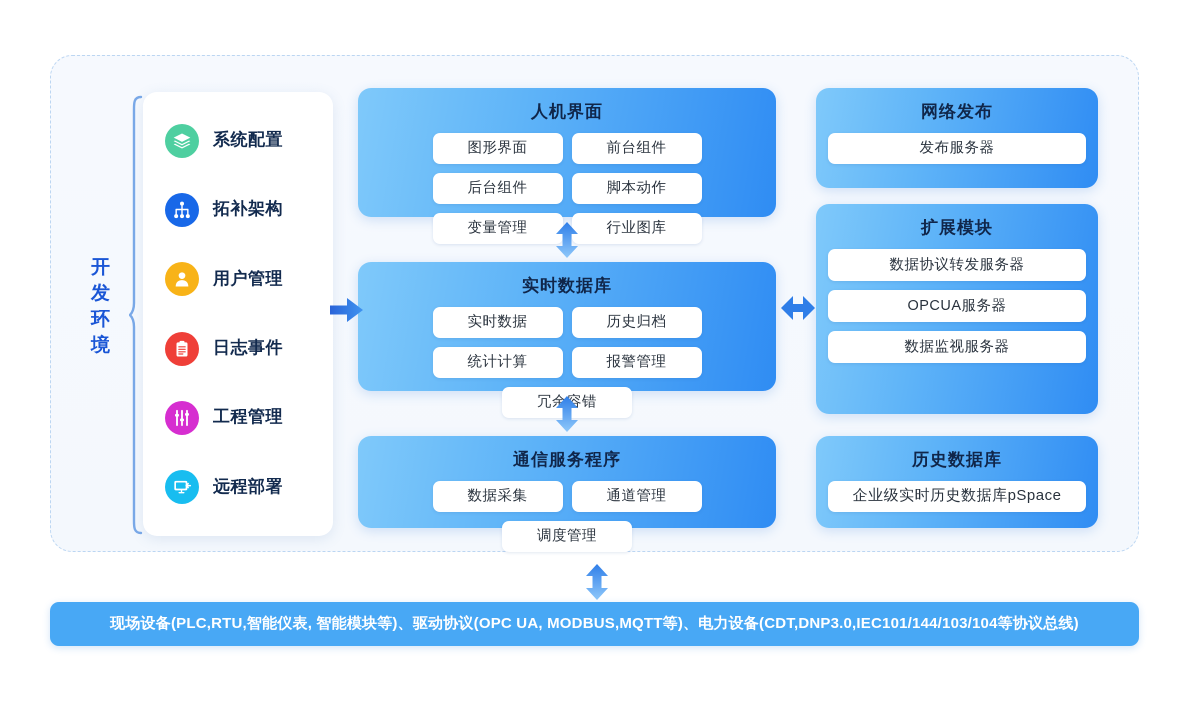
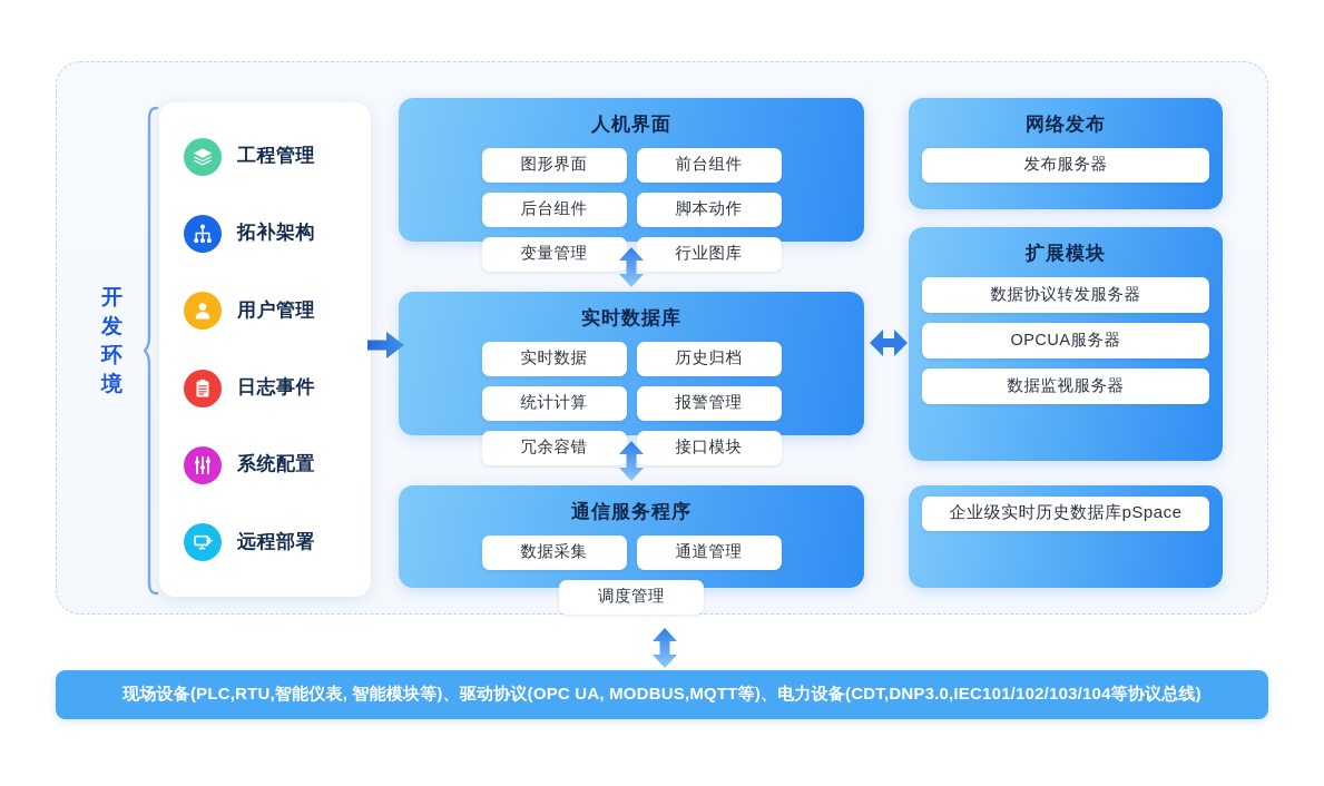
  开
  发
  环
  境
- 系统配置
+ 工程管理
  拓补架构
  用户管理
  日志事件
- 工程管理
+ 系统配置
  远程部署
  人机界面
  图形界面
  前台组件
  后台组件
  脚本动作
  变量管理
  行业图库
  实时数据库
  实时数据
  历史归档
  统计计算
  报警管理
  冗余容错
+ 接口模块
  通信服务程序
  数据采集
  通道管理
  调度管理
  网络发布
  发布服务器
  扩展模块
  数据协议转发服务器
  OPCUA服务器
  数据监视服务器
- 历史数据库
  企业级实时历史数据库pSpace
- 现场设备(PLC,RTU,智能仪表, 智能模块等)、驱动协议(OPC UA, MODBUS,MQTT等)、电力设备(CDT,DNP3.0,IEC101/144/103/104等协议总线)
+ 现场设备(PLC,RTU,智能仪表, 智能模块等)、驱动协议(OPC UA, MODBUS,MQTT等)、电力设备(CDT,DNP3.0,IEC101/102/103/104等协议总线)
